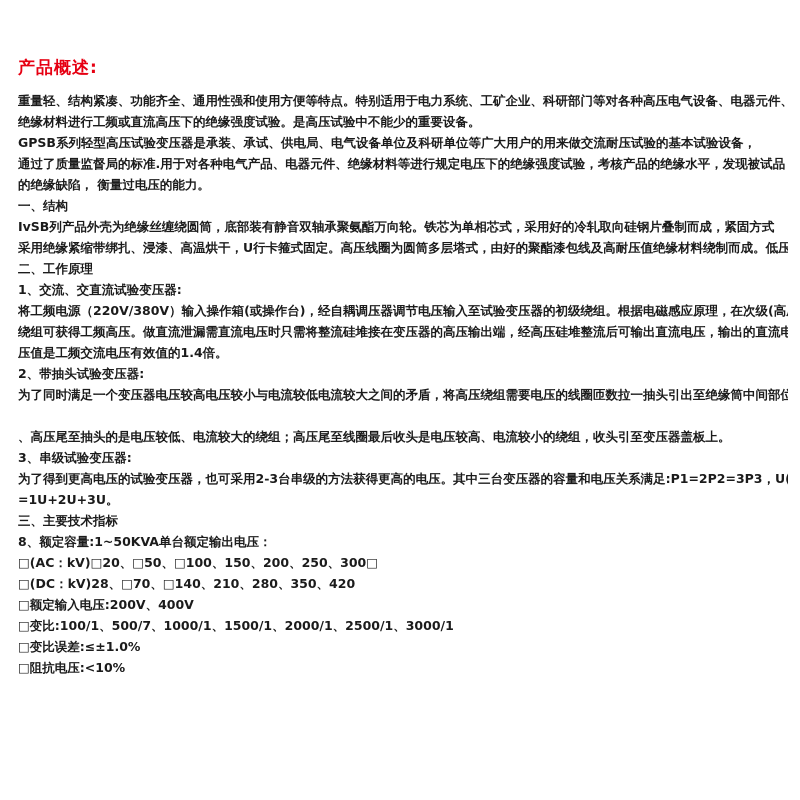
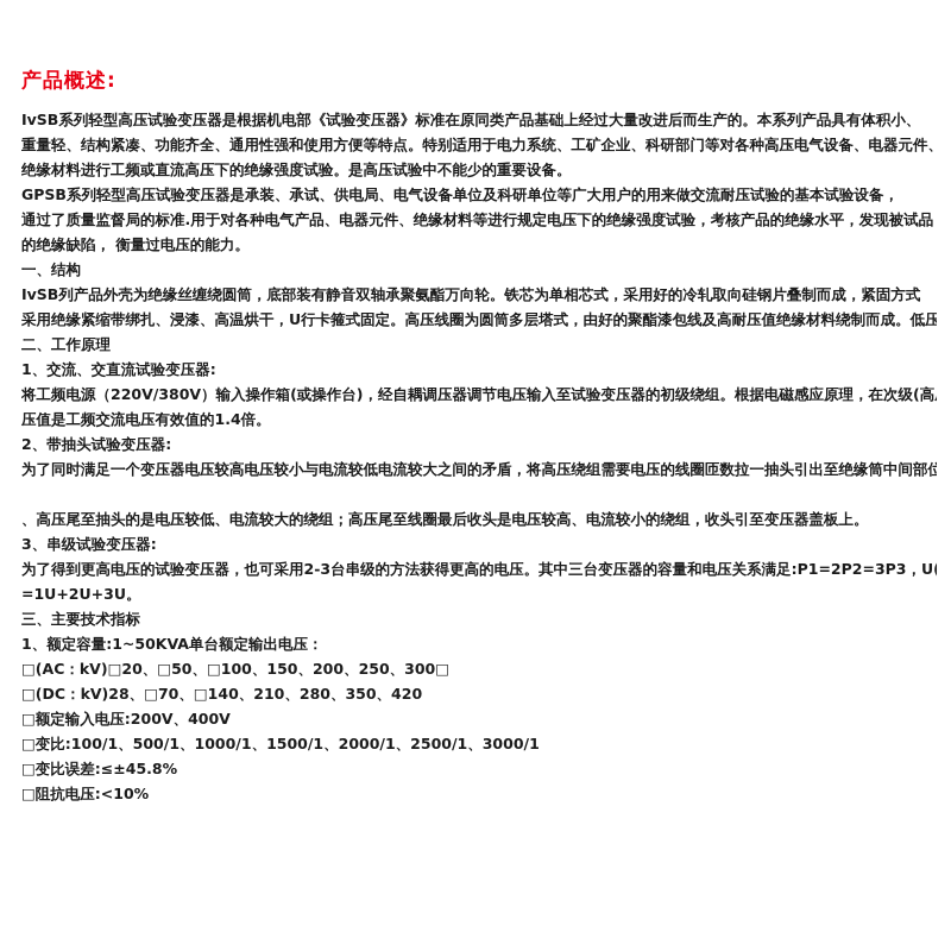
  产品概述:
+ IvSB系列轻型高压试验变压器是根据机电部《试验变压器》标准在原同类产品基础上经过大量改进后而生产的。本系列产品具有体积小、
  重量轻、结构紧凑、功能齐全、通用性强和使用方便等特点。特别适用于电力系统、工矿企业、科研部门等对各种高压电气设备、电器元件、
  绝缘材料进行工频或直流高压下的绝缘强度试验。是高压试验中不能少的重要设备。
  GPSB系列轻型高压试验变压器是承装、承试、供电局、电气设备单位及科研单位等广大用户的用来做交流耐压试验的基本试验设备，
  通过了质量监督局的标准.用于对各种电气产品、电器元件、绝缘材料等进行规定电压下的绝缘强度试验，考核产品的绝缘水平，发现被试品
  的绝缘缺陷， 衡量过电压的能力。
  一、结构
  IvSB列产品外壳为绝缘丝缠绕圆筒，底部装有静音双轴承聚氨酯万向轮。铁芯为单相芯式，采用好的冷轧取向硅钢片叠制而成，紧固方式
  采用绝缘紧缩带绑扎、浸漆、高温烘干，U行卡箍式固定。高压线圈为圆筒多层塔式，由好的聚酯漆包线及高耐压值绝缘材料绕制而成。低压
  二、工作原理
  1、交流、交直流试验变压器:
  将工频电源（220V/380V）输入操作箱(或操作台)，经自耦调压器调节电压输入至试验变压器的初级绕组。根据电磁感应原理，在次级(高
- 绕组可获得工频高压。做直流泄漏需直流电压时只需将整流硅堆接在变压器的高压输出端，经高压硅堆整流后可输出直流电压，输出的直流电
  压值是工频交流电压有效值的1.4倍。
  2、带抽头试验变压器:
  为了同时满足一个变压器电压较高电压较小与电流较低电流较大之间的矛盾，将高压绕组需要电压的线圈匝数拉一抽头引出至绝缘筒中间部位
  、高压尾至抽头的是电压较低、电流较大的绕组；高压尾至线圈最后收头是电压较高、电流较小的绕组，收头引至变压器盖板上。
  3、串级试验变压器:
  为了得到更高电压的试验变压器，也可采用2-3台串级的方法获得更高的电压。其中三台变压器的容量和电压关系满足:P1=2P2=3P3，U
  =1U+2U+3U。
  三、主要技术指标
- 8、额定容量:1~50KVA单台额定输出电压：
+ 1、额定容量:1~50KVA单台额定输出电压：
  □(AC：kV)□20、□50、□100、150、200、250、300□
  □(DC：kV)28、□70、□140、210、280、350、420
  □额定输入电压:200V、400V
- □变比:100/1、500/7、1000/1、1500/1、2000/1、2500/1、3000/1
+ □变比:100/1、500/1、1000/1、1500/1、2000/1、2500/1、3000/1
- □变比误差:≤±1.0%
+ □变比误差:≤±45.8%
  □阻抗电压:<10%
